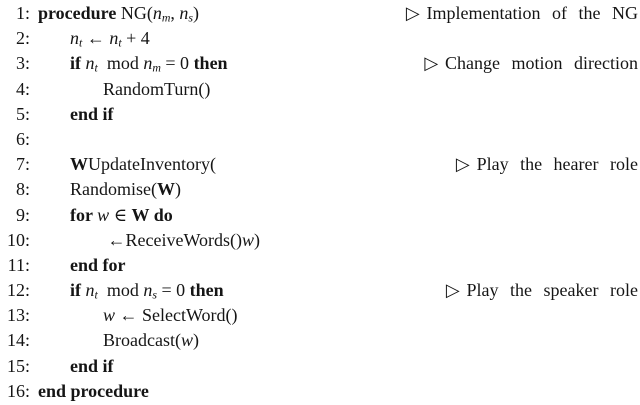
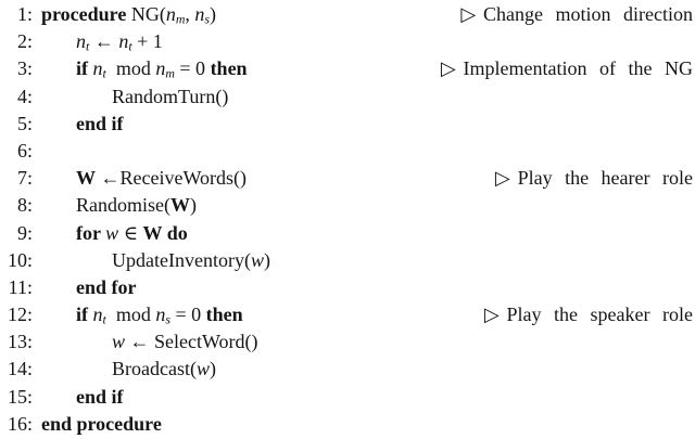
  1:
  procedure NG(nm, ns)
- ▷ Implementation of the NG
+ ▷ Change motion direction
  2:
- nt ← nt + 4
+ nt ← nt + 1
  3:
  if nt mod nm = 0 then
- ▷ Change motion direction
+ ▷ Implementation of the NG
  4:
  RandomTurn()
  5:
  end if
  6:
  7:
- WUpdateInventory(
+ W ←ReceiveWords()
  ▷ Play the hearer role
  8:
  Randomise(W)
  9:
  for w ∈ W do
  10:
- ←ReceiveWords()w)
+ UpdateInventory(w)
  11:
  end for
  12:
  if nt mod ns = 0 then
  ▷ Play the speaker role
  13:
  w ← SelectWord()
  14:
  Broadcast(w)
  15:
  end if
  16:
  end procedure
